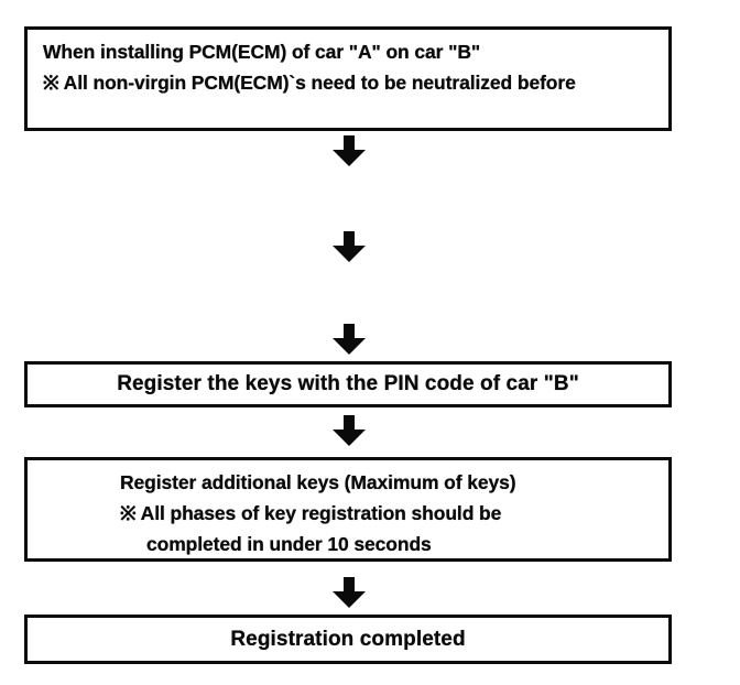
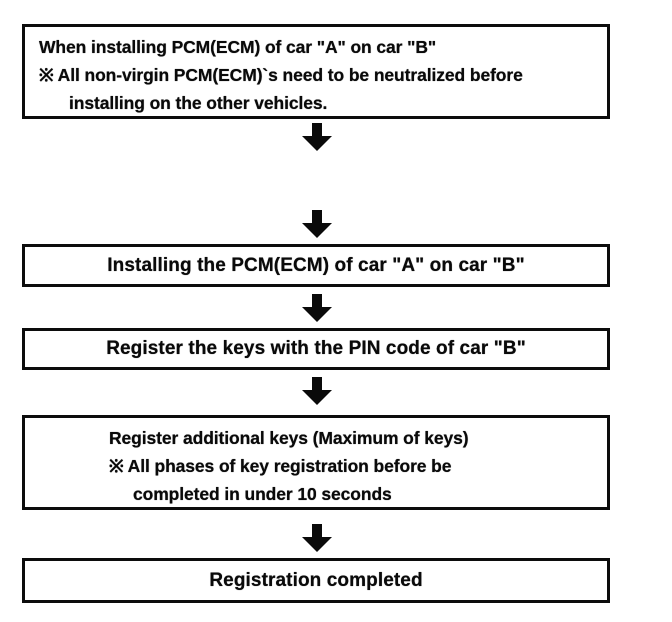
  When installing PCM(ECM) of car "A" on car "B"
  ※ All non-virgin PCM(ECM)`s need to be neutralized before
+ installing on the other vehicles.
+ Installing the PCM(ECM) of car "A" on car "B"
  Register the keys with the PIN code of car "B"
  Register additional keys (Maximum of keys)
- ※ All phases of key registration should be
+ ※ All phases of key registration before be
  completed in under 10 seconds
  Registration completed
